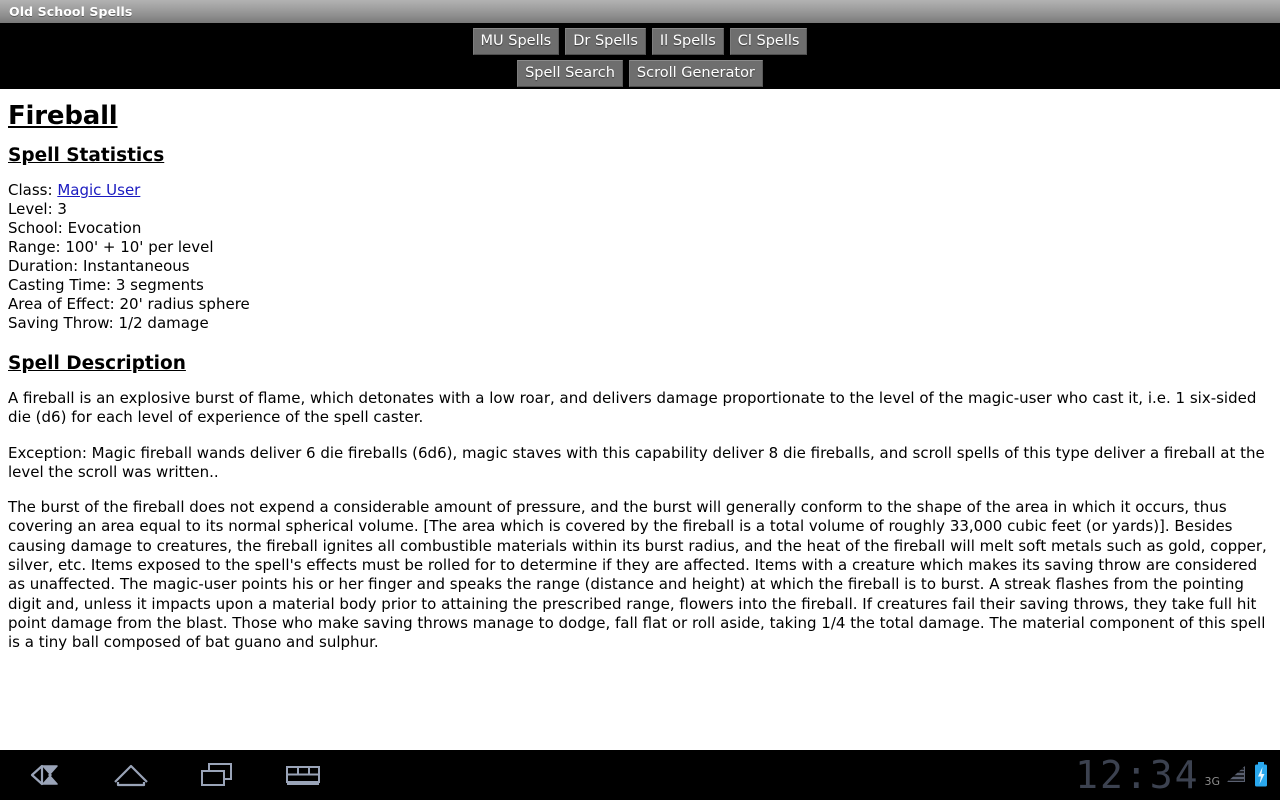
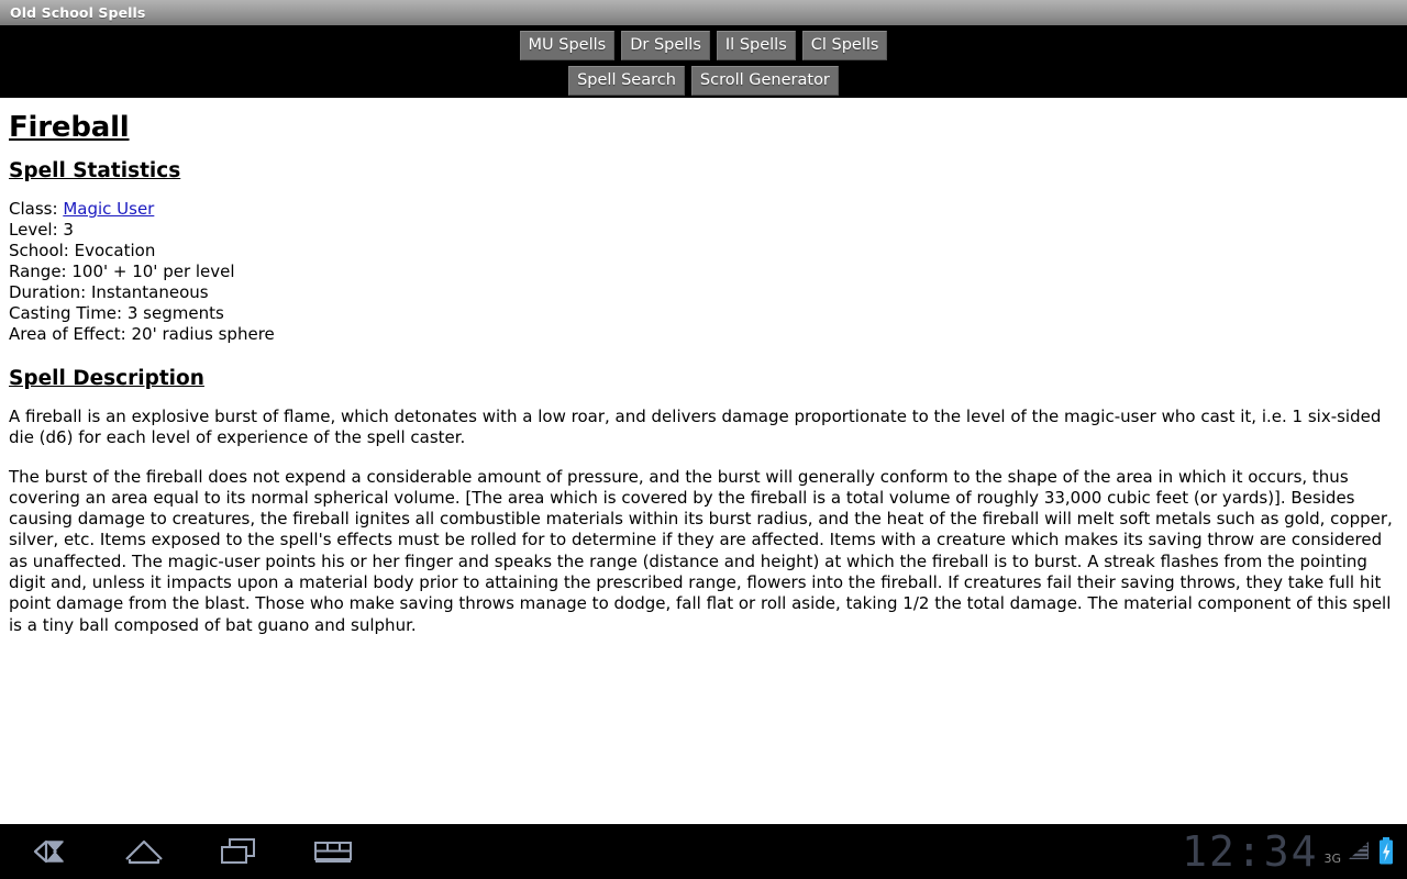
  Old School Spells
  MU Spells
  Dr Spells
  Il Spells
  Cl Spells
  Spell Search
  Scroll Generator
  Fireball
  Spell Statistics
  Class: Magic User
  Level: 3
  School: Evocation
  Range: 100' + 10' per level
  Duration: Instantaneous
  Casting Time: 3 segments
  Area of Effect: 20' radius sphere
- Saving Throw: 1/2 damage
  Spell Description
  A fireball is an explosive burst of flame, which detonates with a low roar, and delivers damage proportionate to the level of the magic-user who cast it, i.e. 1 six-sided die (d6) for each level of experience of the spell caster.
- Exception: Magic fireball wands deliver 6 die fireballs (6d6), magic staves with this capability deliver 8 die fireballs, and scroll spells of this type deliver a fireball at the level the scroll was written..
- The burst of the fireball does not expend a considerable amount of pressure, and the burst will generally conform to the shape of the area in which it occurs, thus covering an area equal to its normal spherical volume. [The area which is covered by the fireball is a total volume of roughly 33,000 cubic feet (or yards)]. Besides causing damage to creatures, the fireball ignites all combustible materials within its burst radius, and the heat of the fireball will melt soft metals such as gold, copper, silver, etc. Items exposed to the spell's effects must be rolled for to determine if they are affected. Items with a creature which makes its saving throw are considered as unaffected. The magic-user points his or her finger and speaks the range (distance and height) at which the fireball is to burst. A streak flashes from the pointing digit and, unless it impacts upon a material body prior to attaining the prescribed range, flowers into the fireball. If creatures fail their saving throws, they take full hit point damage from the blast. Those who make saving throws manage to dodge, fall flat or roll aside, taking 1/4 the total damage. The material component of this spell is a tiny ball composed of bat guano and sulphur.
+ The burst of the fireball does not expend a considerable amount of pressure, and the burst will generally conform to the shape of the area in which it occurs, thus covering an area equal to its normal spherical volume. [The area which is covered by the fireball is a total volume of roughly 33,000 cubic feet (or yards)]. Besides causing damage to creatures, the fireball ignites all combustible materials within its burst radius, and the heat of the fireball will melt soft metals such as gold, copper, silver, etc. Items exposed to the spell's effects must be rolled for to determine if they are affected. Items with a creature which makes its saving throw are considered as unaffected. The magic-user points his or her finger and speaks the range (distance and height) at which the fireball is to burst. A streak flashes from the pointing digit and, unless it impacts upon a material body prior to attaining the prescribed range, flowers into the fireball. If creatures fail their saving throws, they take full hit point damage from the blast. Those who make saving throws manage to dodge, fall flat or roll aside, taking 1/2 the total damage. The material component of this spell is a tiny ball composed of bat guano and sulphur.
  12:34
  3G
